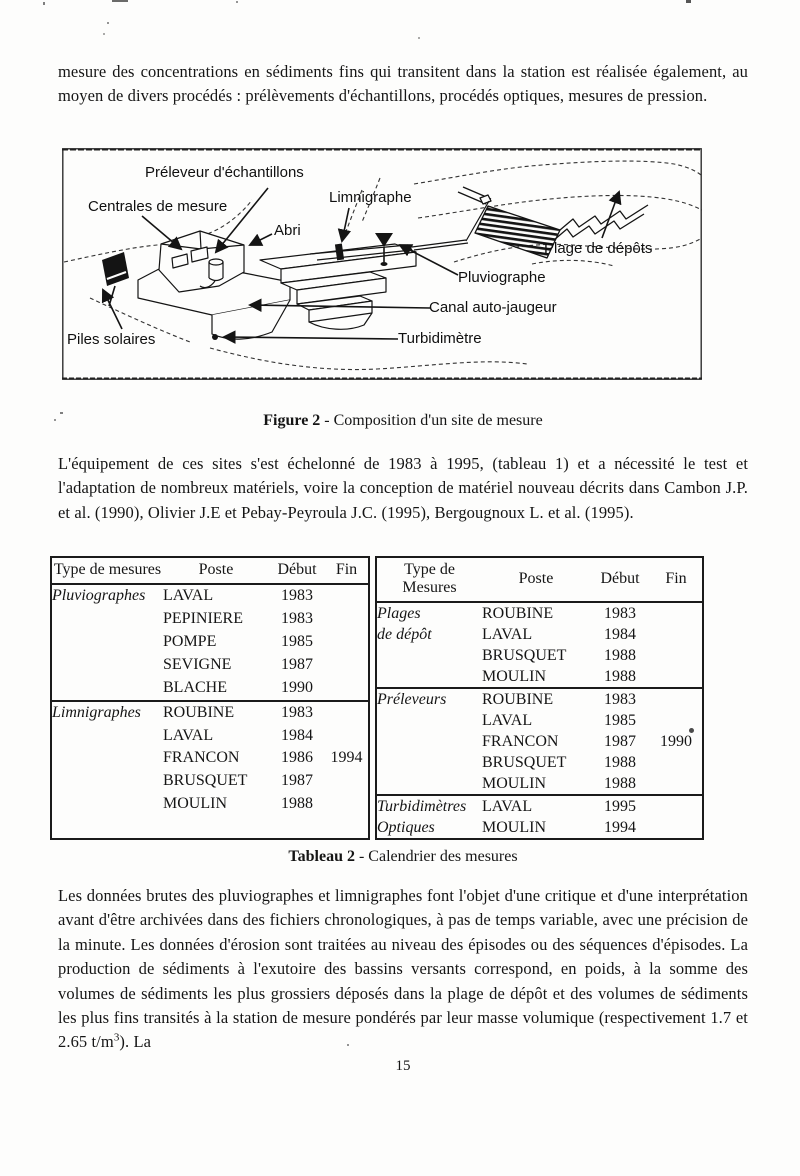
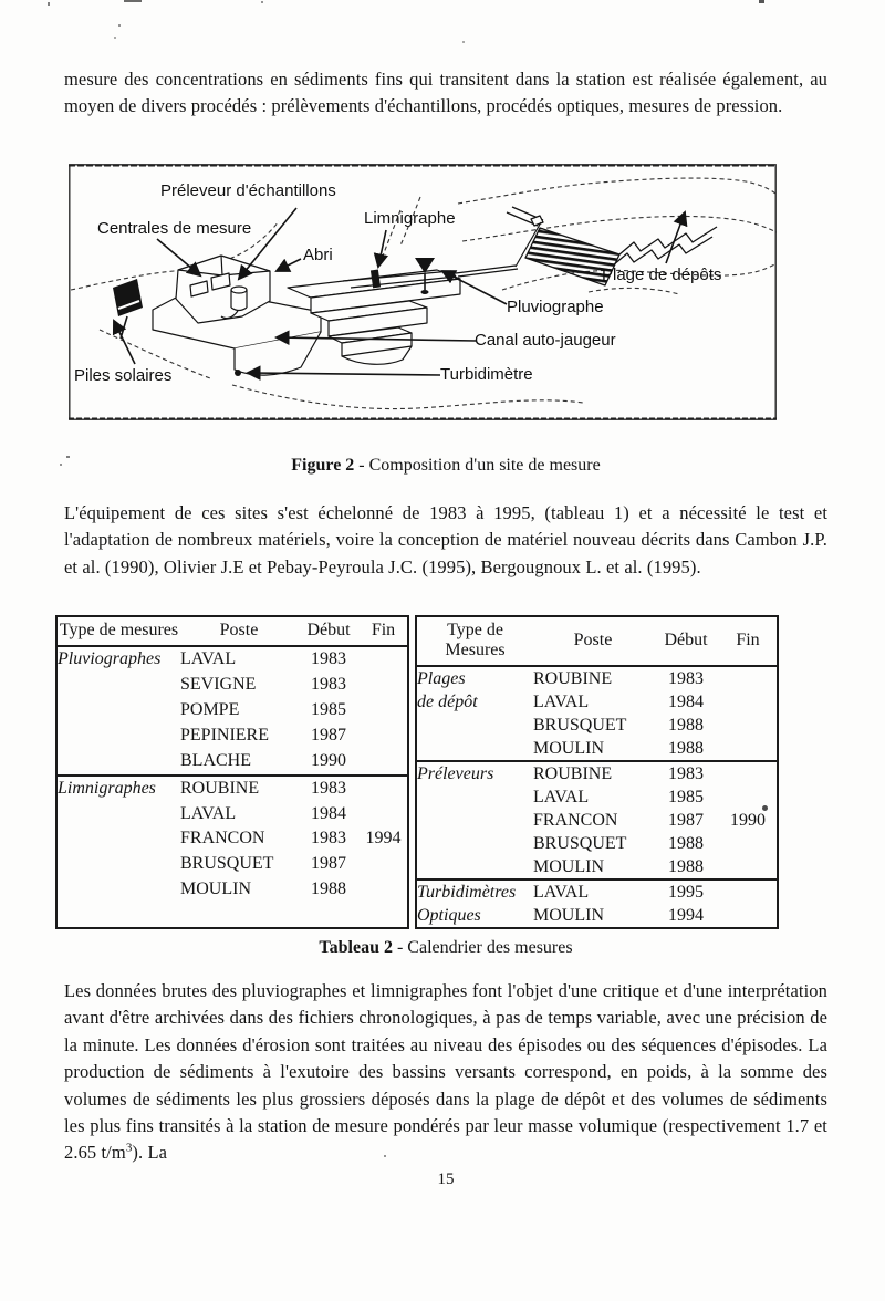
  mesure des concentrations en sédiments fins qui transitent dans la station est réalisée également, au moyen de divers procédés : prélèvements d'échantillons, procédés optiques, mesures de pression.
  Préleveur d'échantillons
  Centrales de mesure
  Limnigraphe
  Abri
  Plage de dépôts
  Pluviographe
  Canal auto-jaugeur
  Turbidimètre
  Piles solaires
  Figure 2 - Composition d'un site de mesure
  L'équipement de ces sites s'est échelonné de 1983 à 1995, (tableau 1) et a nécessité le test et l'adaptation de nombreux matériels, voire la conception de matériel nouveau décrits dans Cambon J.P. et al. (1990), Olivier J.E et Pebay-Peyroula J.C. (1995), Bergougnoux L. et al. (1995).
  Type de mesures	Poste	Début	Fin
  Pluviographes	LAVAL	1983
- 	PEPINIERE	1983
+ 	SEVIGNE	1983
  	POMPE	1985
- 	SEVIGNE	1987
+ 	PEPINIERE	1987
  	BLACHE	1990
  Limnigraphes	ROUBINE	1983
  	LAVAL	1984
- 	FRANCON	1986	1994
+ 	FRANCON	1983	1994
  	BRUSQUET	1987
  	MOULIN	1988
  Type de Mesures	Poste	Début	Fin
  Plages	ROUBINE	1983
  de dépôt	LAVAL	1984
  	BRUSQUET	1988
  	MOULIN	1988
  Préleveurs	ROUBINE	1983
  	LAVAL	1985
  	FRANCON	1987	1990
  	BRUSQUET	1988
  	MOULIN	1988
  Turbidimètres	LAVAL	1995
  Optiques	MOULIN	1994
  Tableau 2 - Calendrier des mesures
  Les données brutes des pluviographes et limnigraphes font l'objet d'une critique et d'une interprétation avant d'être archivées dans des fichiers chronologiques, à pas de temps variable, avec une précision de la minute. Les données d'érosion sont traitées au niveau des épisodes ou des séquences d'épisodes. La production de sédiments à l'exutoire des bassins versants correspond, en poids, à la somme des volumes de sédiments les plus grossiers déposés dans la plage de dépôt et des volumes de sédiments les plus fins transités à la station de mesure pondérés par leur masse volumique (respectivement 1.7 et 2.65 t/m3). La
  15
